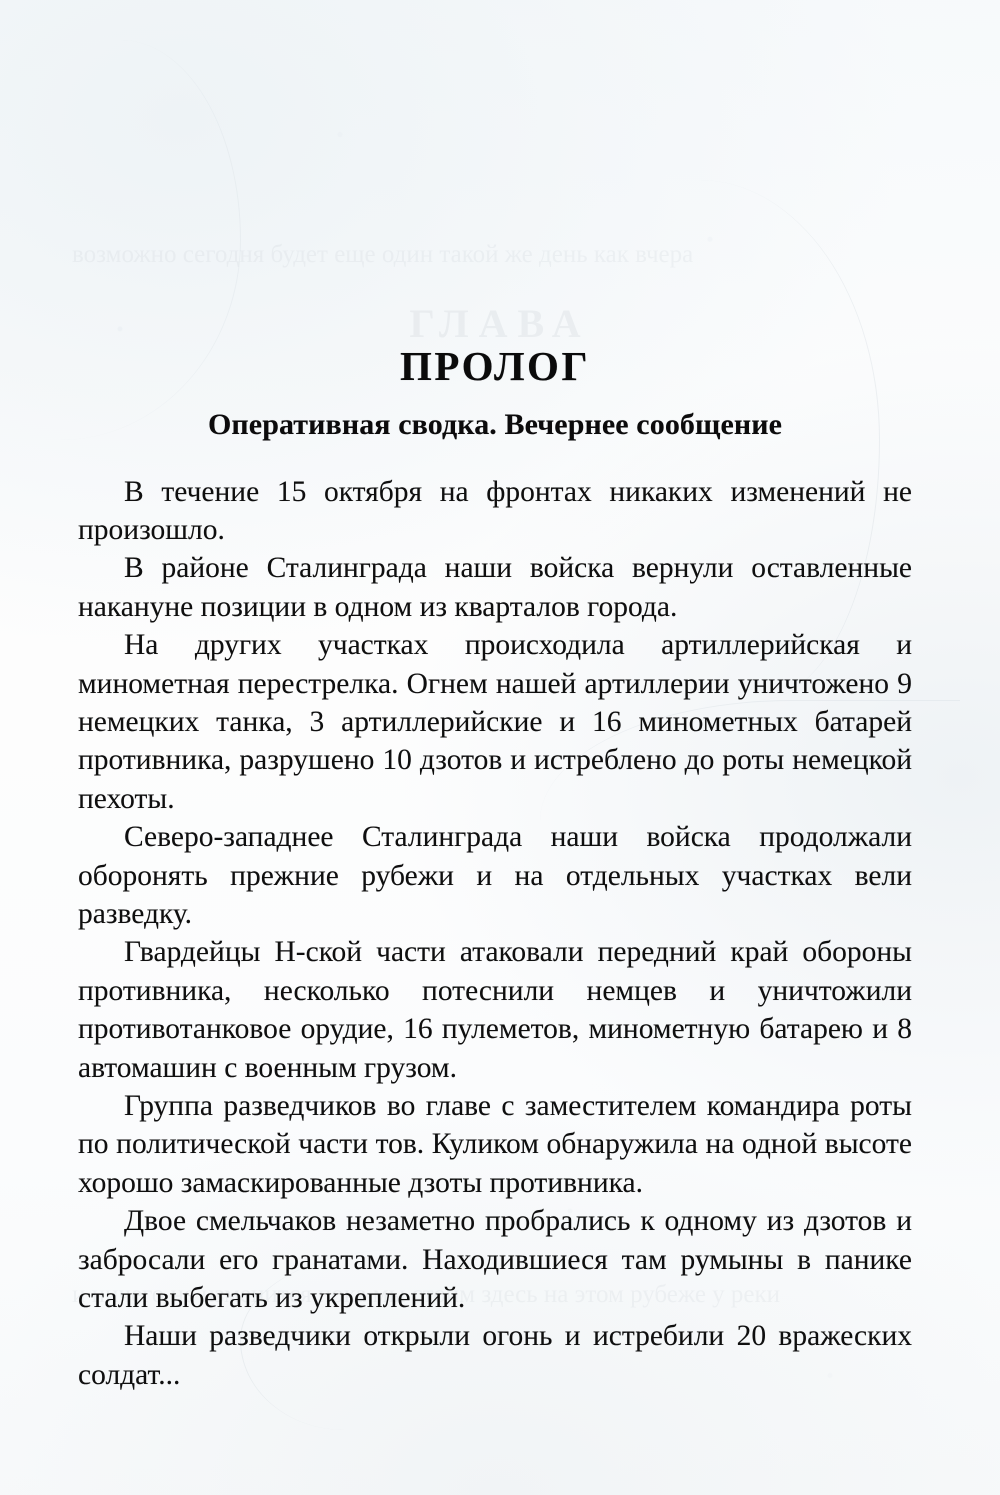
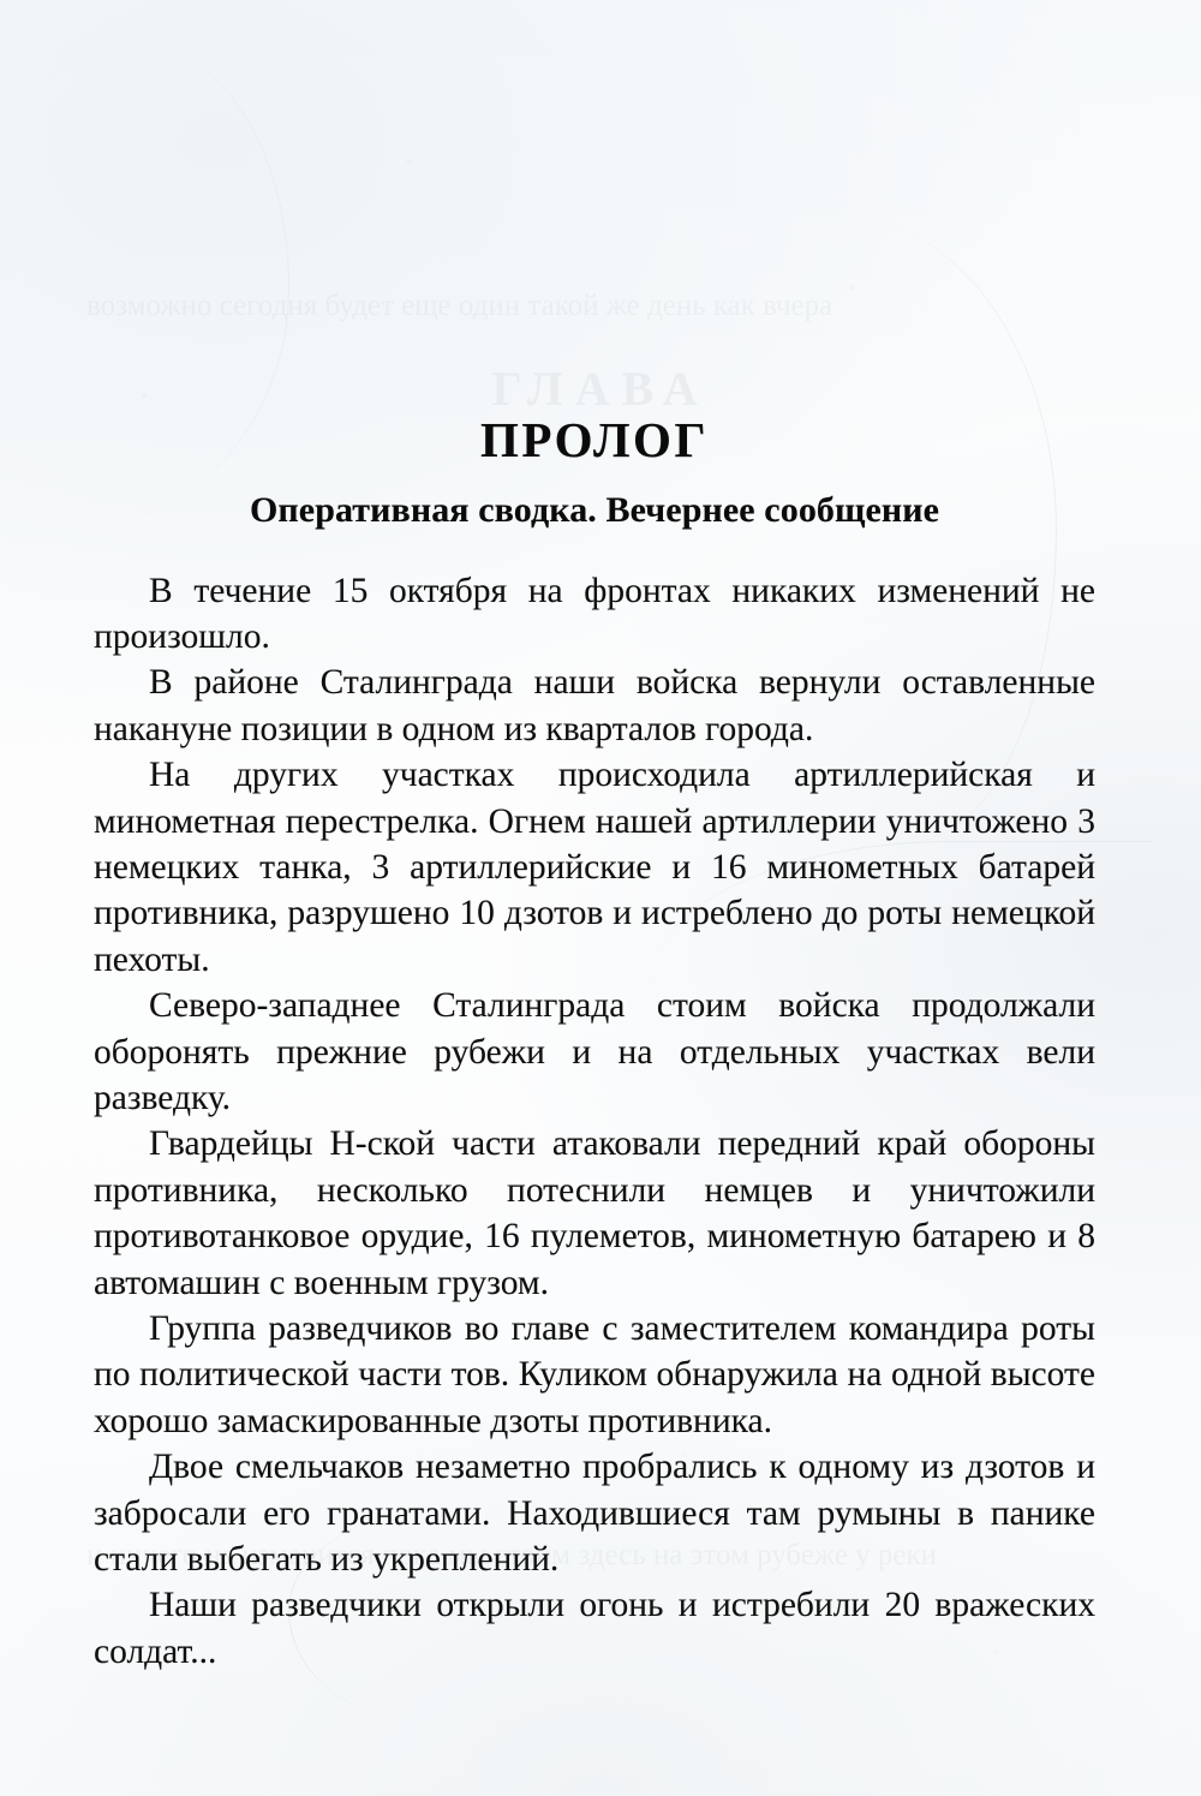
  и ничего не изменится пока мы стоим здесь на этом рубеже у реки
  ПРОЛОГ
  Оперативная сводка. Вечернее сообщение
  В течение 15 октября на фронтах никаких изменений не произошло.
  В районе Сталинграда наши войска вернули оставленные накануне позиции в одном из кварталов города.
- На других участках происходила артиллерийская и минометная перестрелка. Огнем нашей артиллерии уничтожено 9 немецких танка, 3 артиллерийские и 16 минометных батарей противника, разрушено 10 дзотов и истреблено до роты немецкой пехоты.
+ На других участках происходила артиллерийская и минометная перестрелка. Огнем нашей артиллерии уничтожено 3 немецких танка, 3 артиллерийские и 16 минометных батарей противника, разрушено 10 дзотов и истреблено до роты немецкой пехоты.
- Северо-западнее Сталинграда наши войска продолжали оборонять прежние рубежи и на отдельных участках вели разведку.
+ Северо-западнее Сталинграда стоим войска продолжали оборонять прежние рубежи и на отдельных участках вели разведку.
  Гвардейцы Н-ской части атаковали передний край обороны противника, несколько потеснили немцев и уничтожили противотанковое орудие, 16 пулеметов, минометную батарею и 8 автомашин с военным грузом.
  Группа разведчиков во главе с заместителем командира роты по политической части тов. Куликом обнаружила на одной высоте хорошо замаскированные дзоты противника.
  Двое смельчаков незаметно пробрались к одному из дзотов и забросали его гранатами. Находившиеся там румыны в панике стали выбегать из укреплений.
  Наши разведчики открыли огонь и истребили 20 вражеских солдат...
